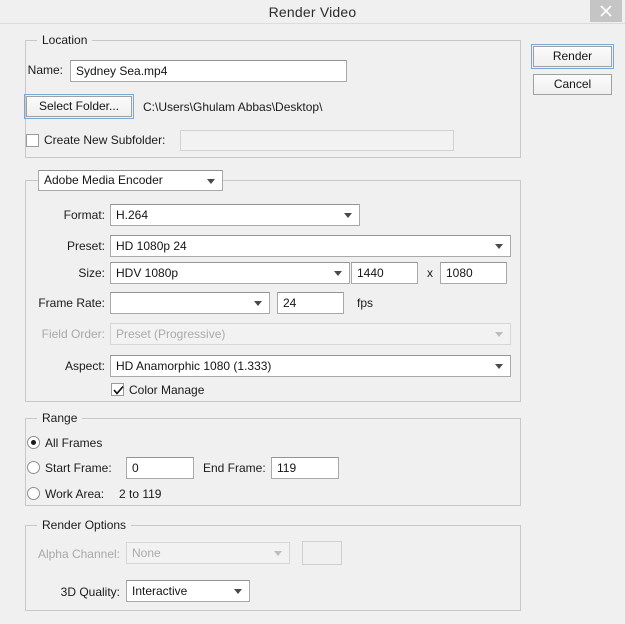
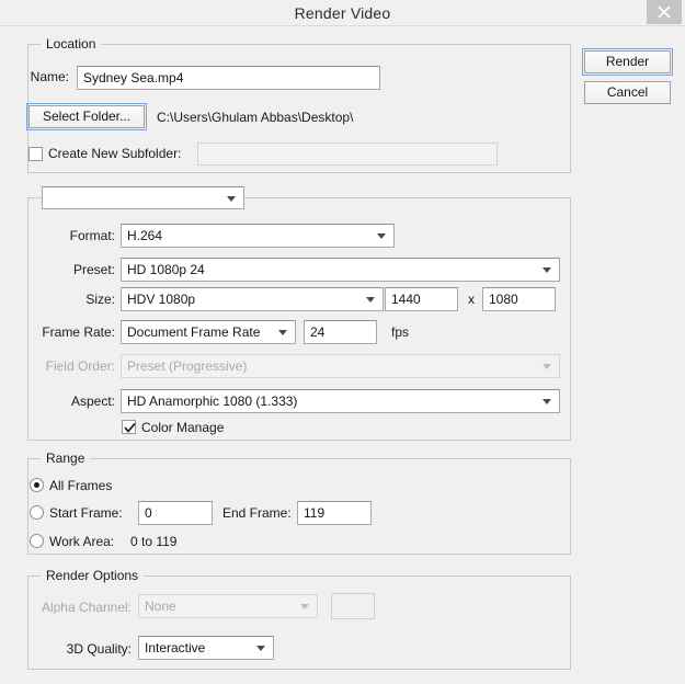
  Render Video
  Render
  Cancel
  Location
  Name:
  Sydney Sea.mp4
  Select Folder...
  C:\Users\Ghulam Abbas\Desktop\
  Create New Subfolder:
- Adobe Media Encoder
  Format:
  H.264
  Preset:
  HD 1080p 24
  Size:
  HDV 1080p
  1440
  x
  1080
  Frame Rate:
+ Document Frame Rate
  24
  fps
  Field Order:
  Preset (Progressive)
  Aspect:
  HD Anamorphic 1080 (1.333)
  Color Manage
  Range
  All Frames
  Start Frame:
  0
  End Frame:
  119
  Work Area:
- 2 to 119
+ 0 to 119
  Render Options
  Alpha Channel:
  None
  3D Quality:
  Interactive
